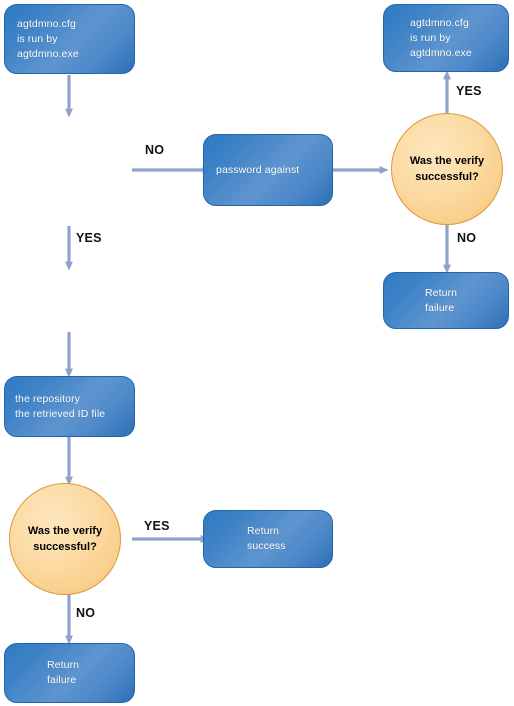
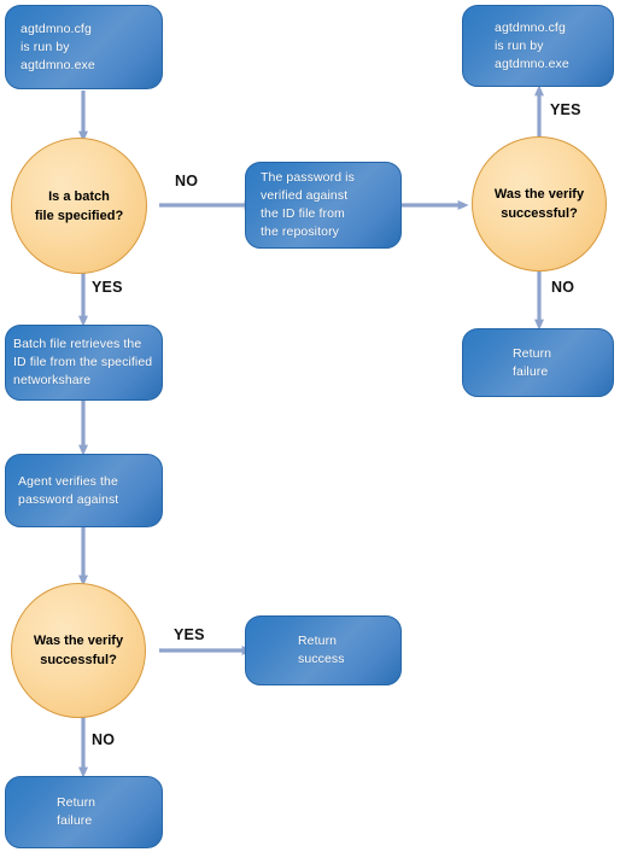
  agtdmno.cfg
  is run by
  agtdmno.exe
+ Is a batch
+ file specified?
+ The password is
+ verified against
+ the ID file from
- password against
+ the repository
  Was the verify
  successful?
  agtdmno.cfg
  is run by
  agtdmno.exe
  Return
  failure
+ Batch file retrieves the
+ ID file from the specified
+ networkshare
+ Agent verifies the
- the repository
+ password against
- the retrieved ID file
  Was the verify
  successful?
  Return
  success
  Return
  failure
  NO
  YES
  YES
  NO
  YES
  NO
